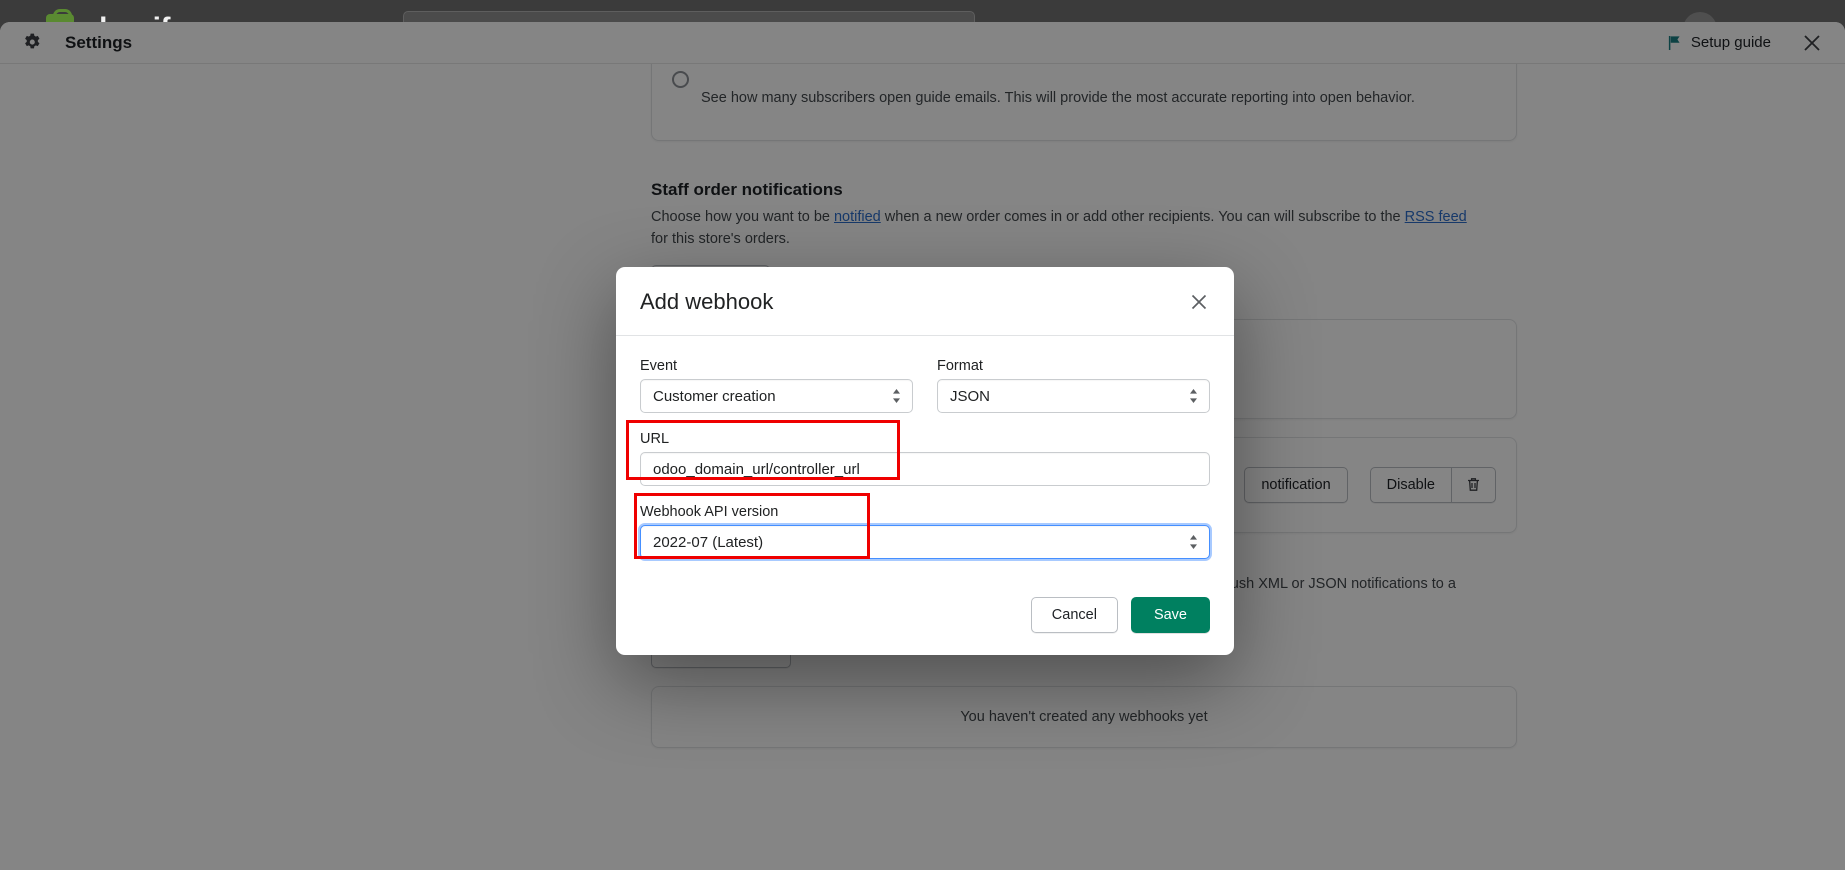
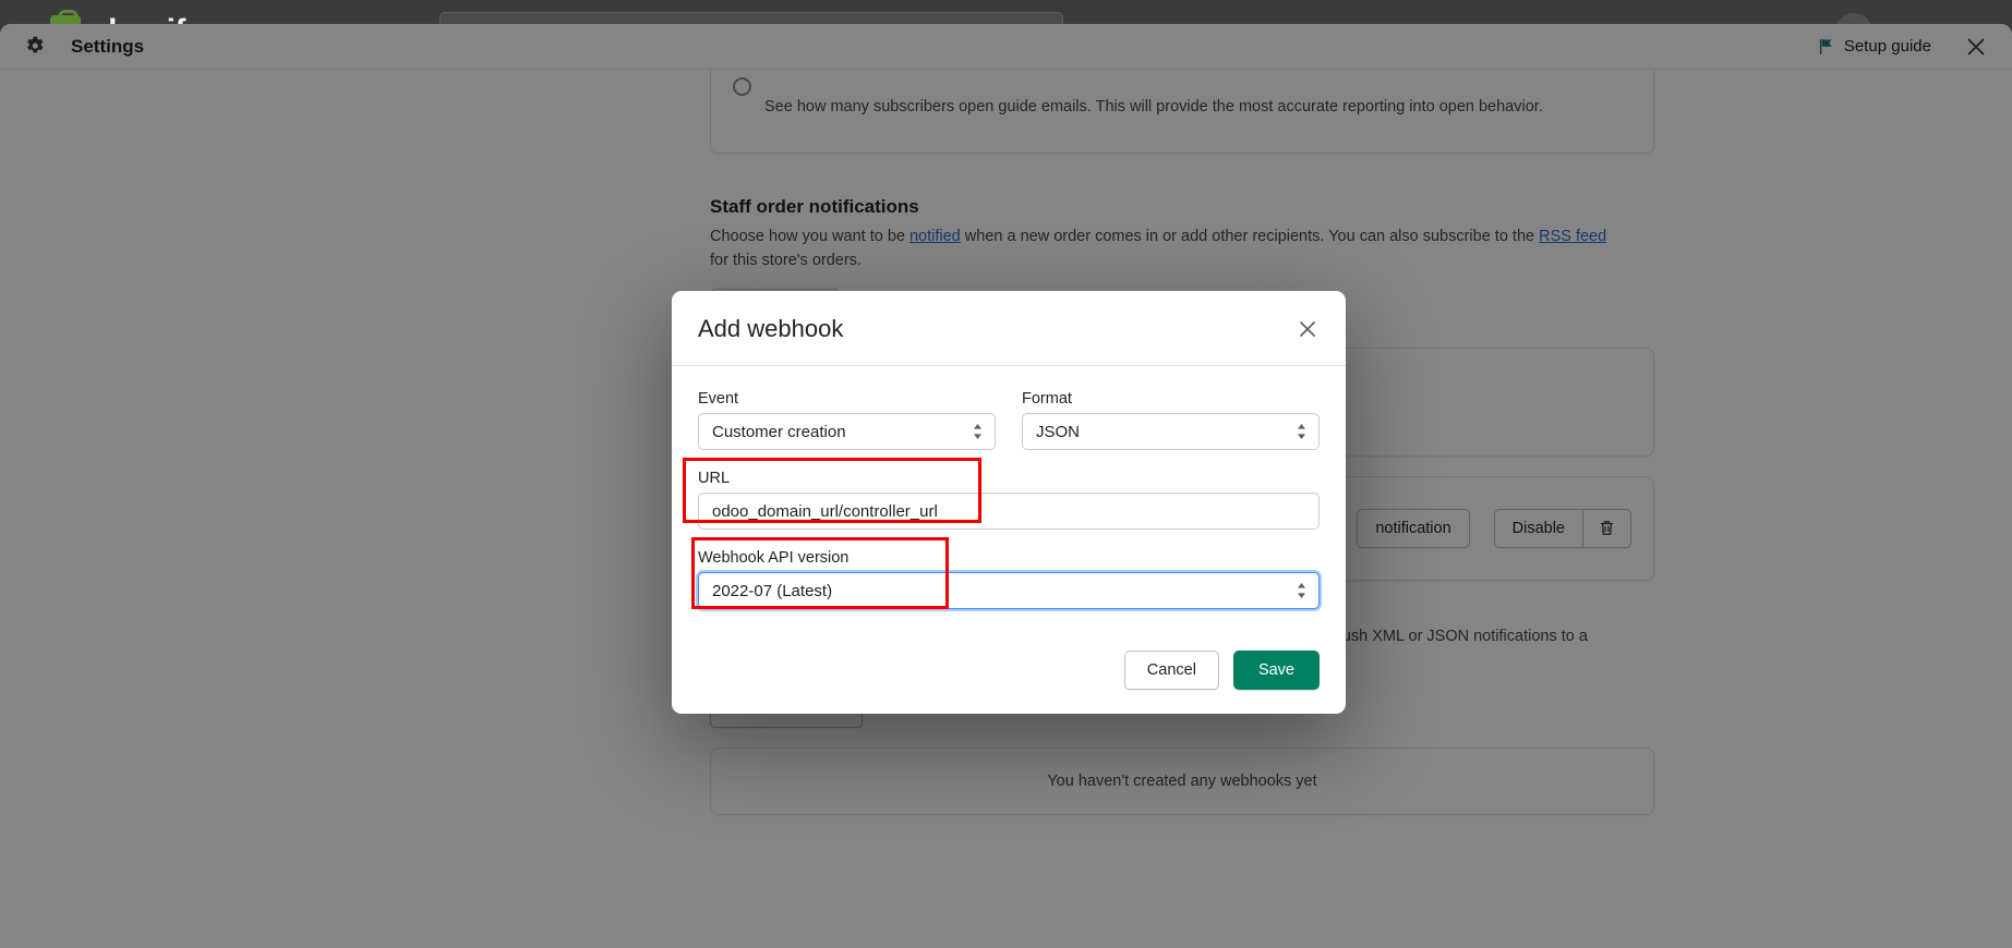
  Settings
  Setup guide
  See how many subscribers open guide emails. This will provide the most accurate reporting into open behavior.
  Staff order notifications
- Choose how you want to be notified when a new order comes in or add other recipients. You can will subscribe to the RSS feed for this store's orders.
+ Choose how you want to be notified when a new order comes in or add other recipients. You can also subscribe to the RSS feed for this store's orders.
  notification
  Disable
  You haven't created any webhooks yet
  Add webhook
  Event
  Customer creation
  Format
  JSON
  URL
  odoo_domain_url/controller_url
  Webhook API version
  2022-07 (Latest)
  Cancel
  Save
